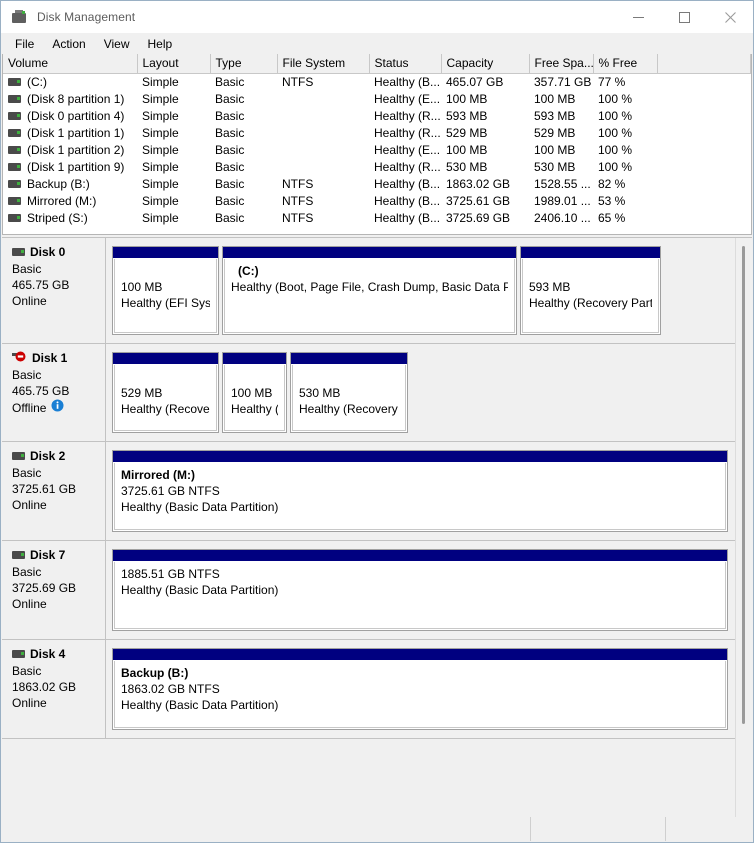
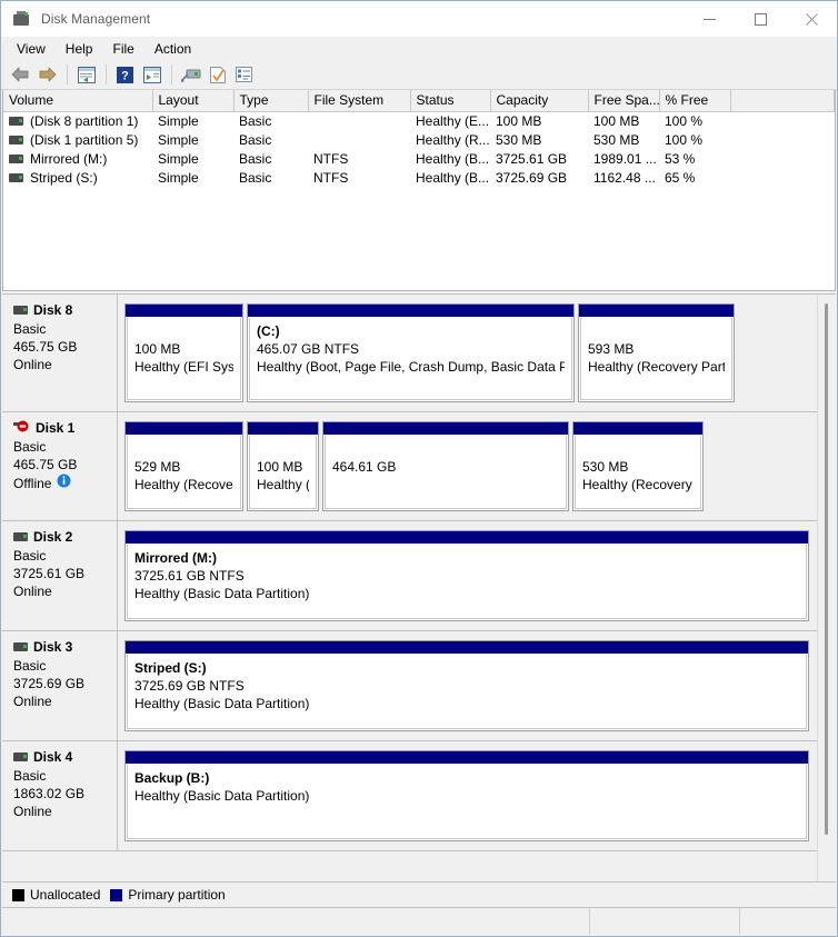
  Disk Management
- File
+ View
- Action
+ Help
- View
+ File
- Help
+ Action
+ ?
  Volume	Layout	Type	File System	Status	Capacity	Free Spa...	% Free
- (C:)	Simple	Basic	NTFS	Healthy (B...	465.07 GB	357.71 GB	77 %
  (Disk 8 partition 1)	Simple	Basic		Healthy (E...	100 MB	100 MB	100 %
- (Disk 0 partition 4)	Simple	Basic		Healthy (R...	593 MB	593 MB	100 %
- (Disk 1 partition 1)	Simple	Basic		Healthy (R...	529 MB	529 MB	100 %
- (Disk 1 partition 2)	Simple	Basic		Healthy (E...	100 MB	100 MB	100 %
- (Disk 1 partition 9)	Simple	Basic		Healthy (R...	530 MB	530 MB	100 %
+ (Disk 1 partition 5)	Simple	Basic		Healthy (R...	530 MB	530 MB	100 %
- Backup (B:)	Simple	Basic	NTFS	Healthy (B...	1863.02 GB	1528.55 ...	82 %
  Mirrored (M:)	Simple	Basic	NTFS	Healthy (B...	3725.61 GB	1989.01 ...	53 %
- Striped (S:)	Simple	Basic	NTFS	Healthy (B...	3725.69 GB	2406.10 ...	65 %
+ Striped (S:)	Simple	Basic	NTFS	Healthy (B...	3725.69 GB	1162.48 ...	65 %
- Disk 0
+ Disk 8
  Basic
  465.75 GB
  Online
  100 MB
  Healthy (EFI Sys
  (C:)
+ 465.07 GB NTFS
  Healthy (Boot, Page File, Crash Dump, Basic Data P
  593 MB
  Healthy (Recovery Part
  Disk 1
  Basic
  465.75 GB
  Offline
  529 MB
  Healthy (Recove
  100 MB
  Healthy (
+ 464.61 GB
  530 MB
  Healthy (Recovery
  Disk 2
  Basic
  3725.61 GB
  Online
  Mirrored (M:)
  3725.61 GB NTFS
  Healthy (Basic Data Partition)
- Disk 7
+ Disk 3
  Basic
  3725.69 GB
  Online
+ Striped (S:)
- 1885.51 GB NTFS
+ 3725.69 GB NTFS
  Healthy (Basic Data Partition)
  Disk 4
  Basic
  1863.02 GB
  Online
  Backup (B:)
- 1863.02 GB NTFS
  Healthy (Basic Data Partition)
+ Unallocated
+ Primary partition
